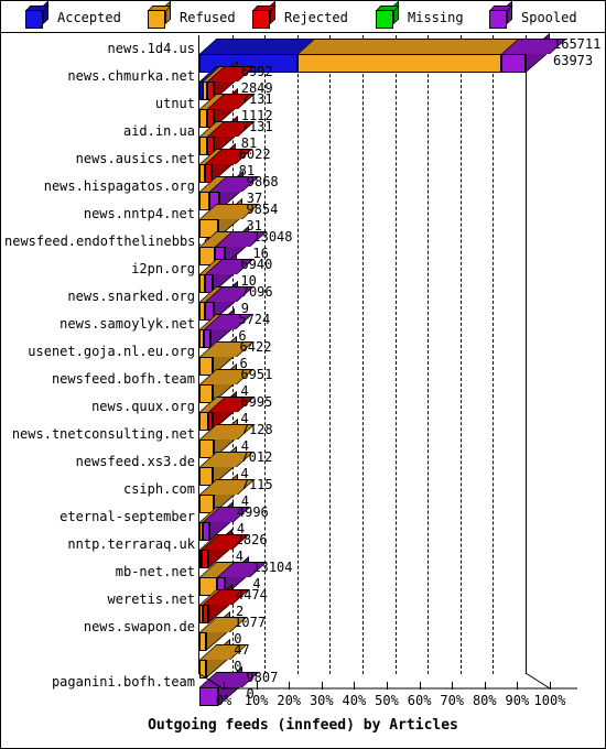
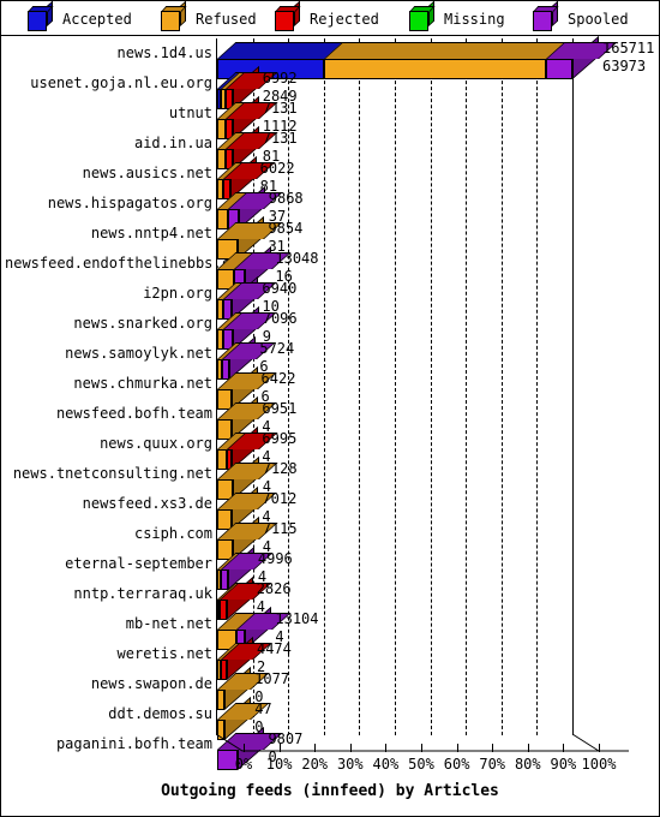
  Accepted
  Refused
  Rejected
  Missing
  Spooled
  news.1d4.us
- news.chmurka.net
+ usenet.goja.nl.eu.org
  utnut
  aid.in.ua
  news.ausics.net
  news.hispagatos.org
  news.nntp4.net
  newsfeed.endofthelinebbs
  i2pn.org
  news.snarked.org
  news.samoylyk.net
- usenet.goja.nl.eu.org
+ news.chmurka.net
  newsfeed.bofh.team
  news.quux.org
  news.tnetconsulting.net
  newsfeed.xs3.de
  csiph.com
  eternal-september
  nntp.terraraq.uk
  mb-net.net
  weretis.net
  news.swapon.de
+ ddt.demos.su
  paganini.bofh.team
  165711
  63973
  6992
  2849
  7131
  1112
  7131
  81
  6022
  9868
  37
  9854
  31
  13048
  16
  6940
  10
  7096
  9
  5724
  6
  6422
  6
  6951
  4
  6995
  4
  7128
  4
  7012
  4
  7115
  4
  4996
  4
  2826
  4
  13104
  4
  4474
  2
  1077
  0
  47
  0
  9807
  0
  0%
  10%
  20%
  30%
  40%
  50%
  60%
  70%
  80%
  90%
  100%
  Outgoing feeds (innfeed) by Articles
